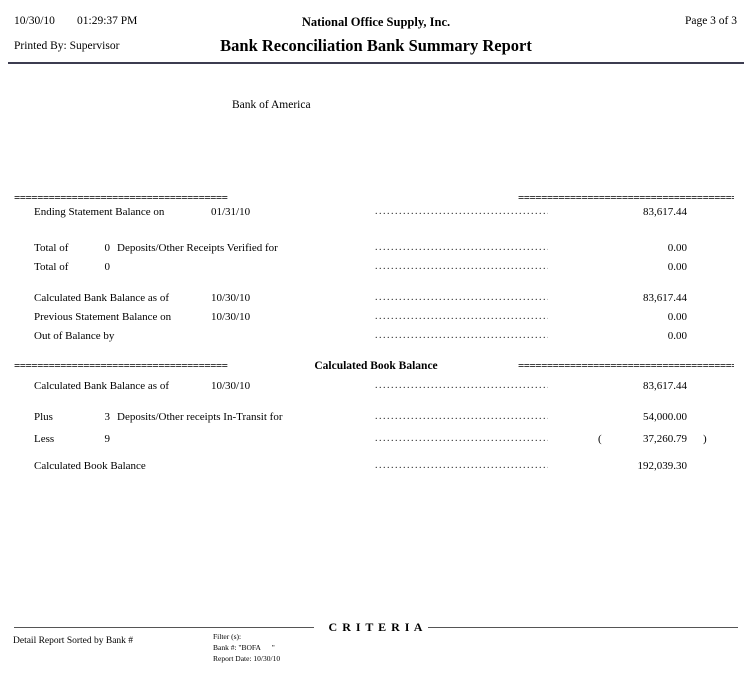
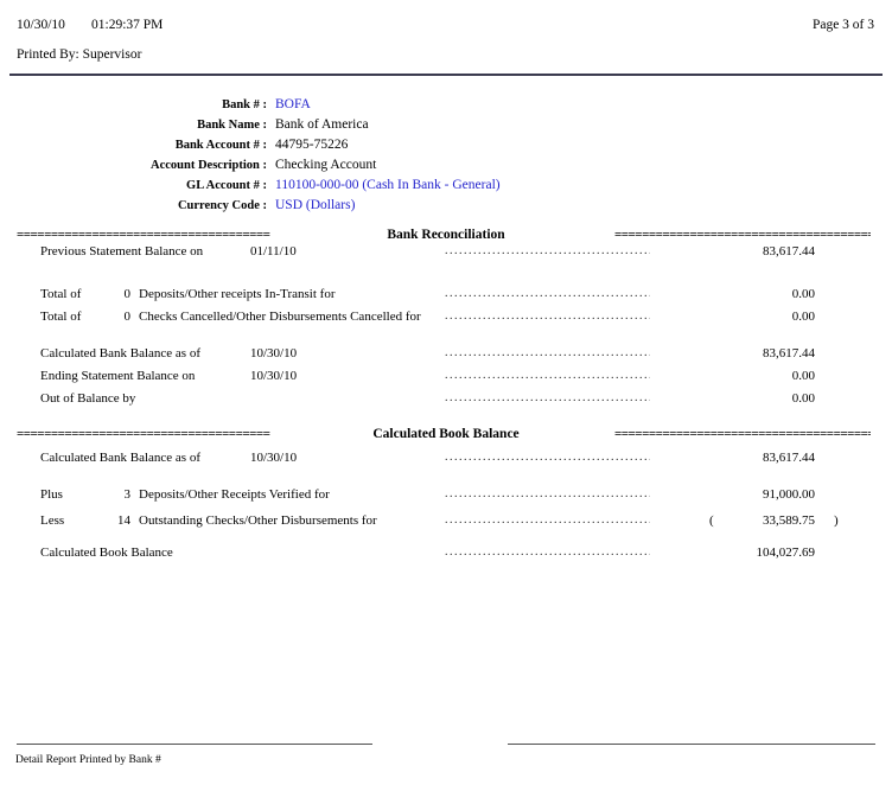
  10/30/10
  01:29:37 PM
  Printed By: Supervisor
- National Office Supply, Inc.
- Bank Reconciliation Bank Summary Report
  Page 3 of 3
+ Bank # :
+ BOFA
+ Bank Name :
  Bank of America
+ Bank Account # :
+ 44795-75226
+ Account Description :
+ Checking Account
+ GL Account # :
+ 110100-000-00 (Cash In Bank - General)
+ Currency Code :
+ USD (Dollars)
+ Bank Reconciliation
- Ending Statement Balance on
+ Previous Statement Balance on
- 01/31/10
+ 01/11/10
  83,617.44
  Total of
  0
- Deposits/Other Receipts Verified for
+ Deposits/Other receipts In-Transit for
  0.00
  Total of
  0
+ Checks Cancelled/Other Disbursements Cancelled for
  0.00
  Calculated Bank Balance as of
  10/30/10
  83,617.44
- Previous Statement Balance on
+ Ending Statement Balance on
  10/30/10
  0.00
  Out of Balance by
  0.00
  Calculated Book Balance
  Calculated Bank Balance as of
  10/30/10
  83,617.44
  Plus
  3
- Deposits/Other receipts In-Transit for
+ Deposits/Other Receipts Verified for
- 54,000.00
+ 91,000.00
  Less
- 9
+ 14
+ Outstanding Checks/Other Disbursements for
  (
- 37,260.79
+ 33,589.75
  )
  Calculated Book Balance
- 192,039.30
+ 104,027.69
- C R I T E R I A
- Detail Report Sorted by Bank #
+ Detail Report Printed by Bank #
- Filter (s):
- Bank #: "BOFA "
- Report Date: 10/30/10
